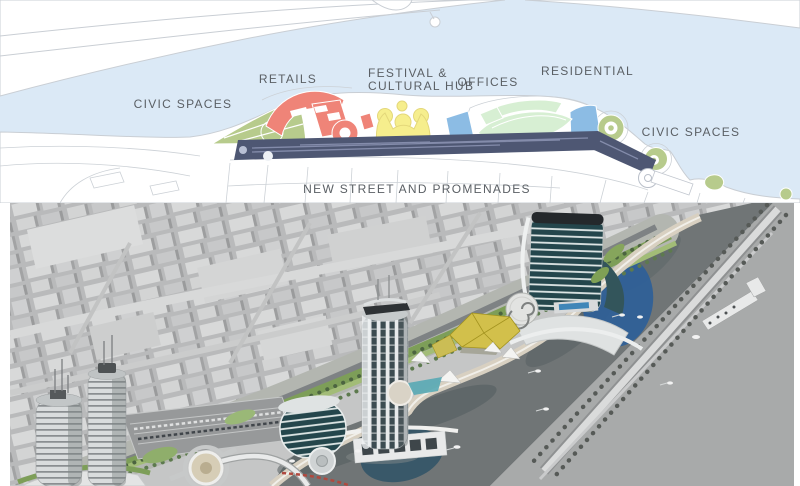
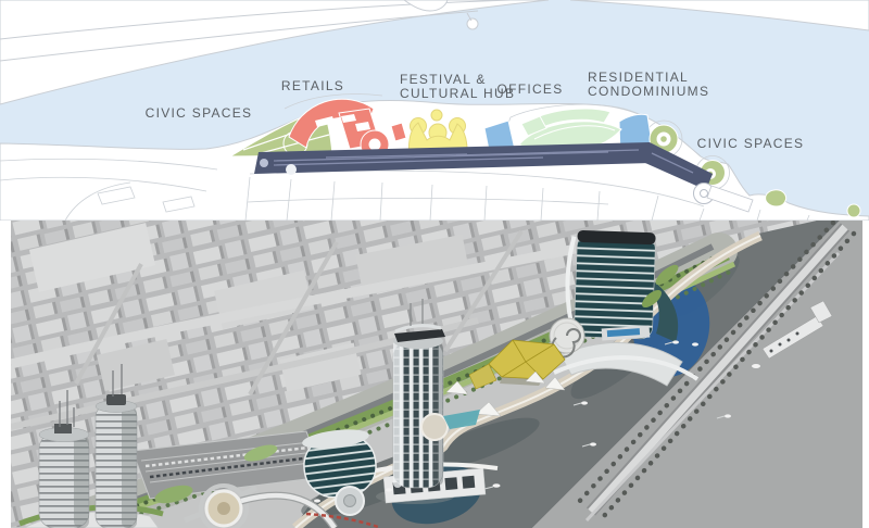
  CIVIC SPACES
  RETAILS
  FESTIVAL &
  CULTURAL HUB
  OFFICES
  RESIDENTIAL
+ CONDOMINIUMS
  CIVIC SPACES
- NEW STREET AND PROMENADES
